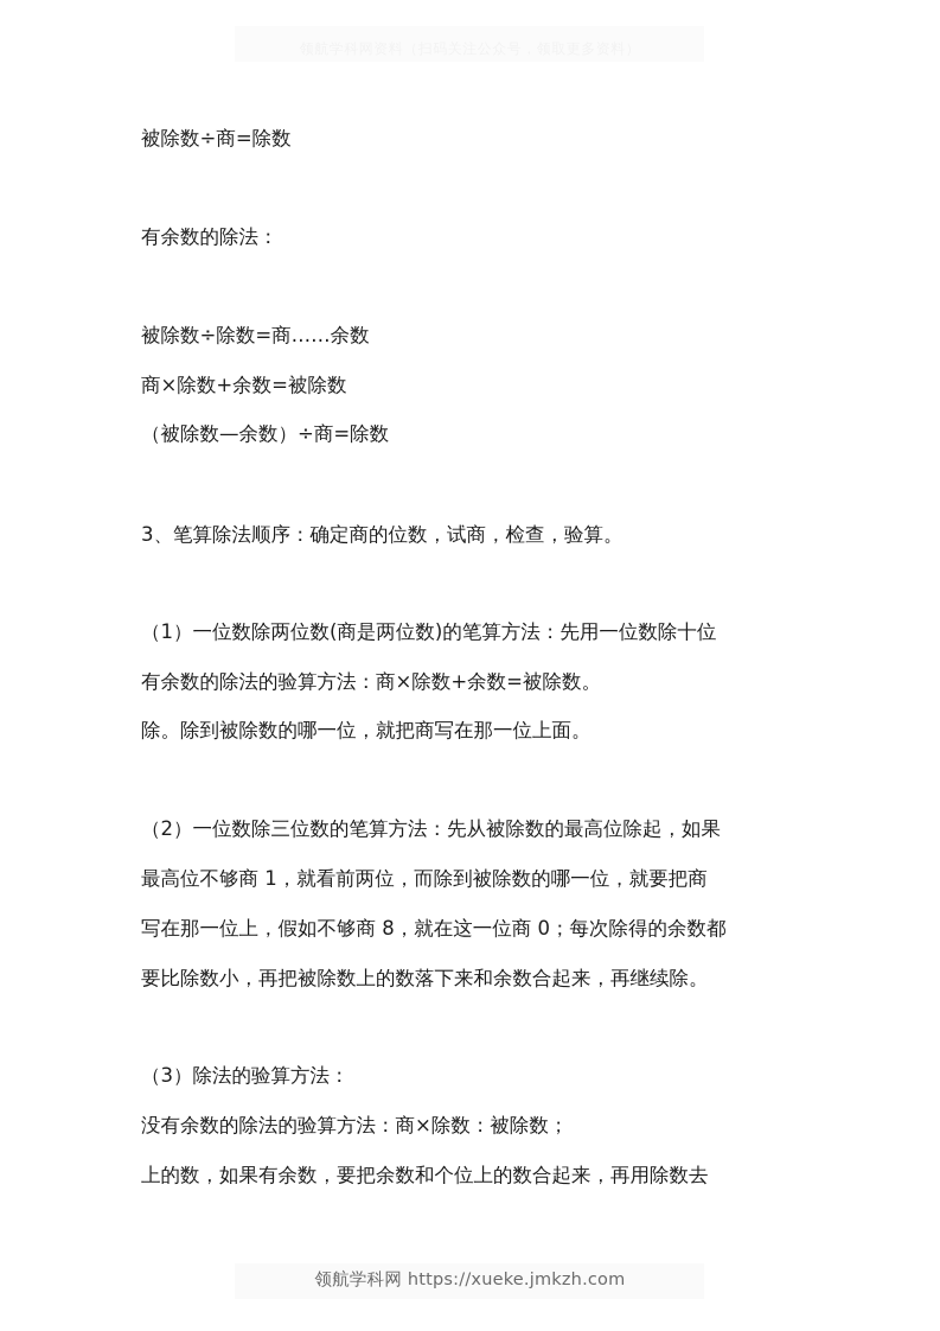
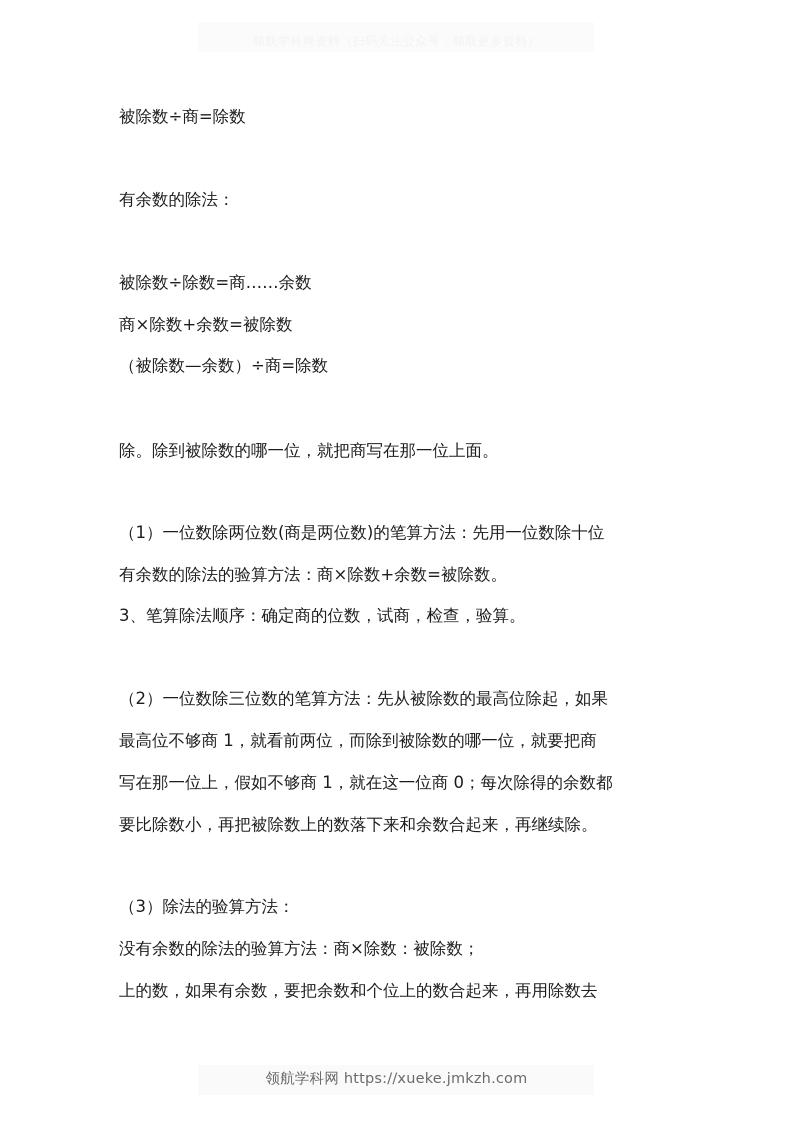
  被除数÷商=除数
  有余数的除法：
  被除数÷除数=商……余数
  商×除数+余数=被除数
  （被除数—余数）÷商=除数
- 3、笔算除法顺序：确定商的位数，试商，检查，验算。
+ 除。除到被除数的哪一位，就把商写在那一位上面。
  （1）一位数除两位数(商是两位数)的笔算方法：先用一位数除十位
  有余数的除法的验算方法：商×除数+余数=被除数。
- 除。除到被除数的哪一位，就把商写在那一位上面。
+ 3、笔算除法顺序：确定商的位数，试商，检查，验算。
  （2）一位数除三位数的笔算方法：先从被除数的最高位除起，如果
  最高位不够商 1，就看前两位，而除到被除数的哪一位，就要把商
- 写在那一位上，假如不够商 8，就在这一位商 0；每次除得的余数都
+ 写在那一位上，假如不够商 1，就在这一位商 0；每次除得的余数都
  要比除数小，再把被除数上的数落下来和余数合起来，再继续除。
  （3）除法的验算方法：
  没有余数的除法的验算方法：商×除数：被除数；
  上的数，如果有余数，要把余数和个位上的数合起来，再用除数去
  领航学科网 https://xueke.jmkzh.com
